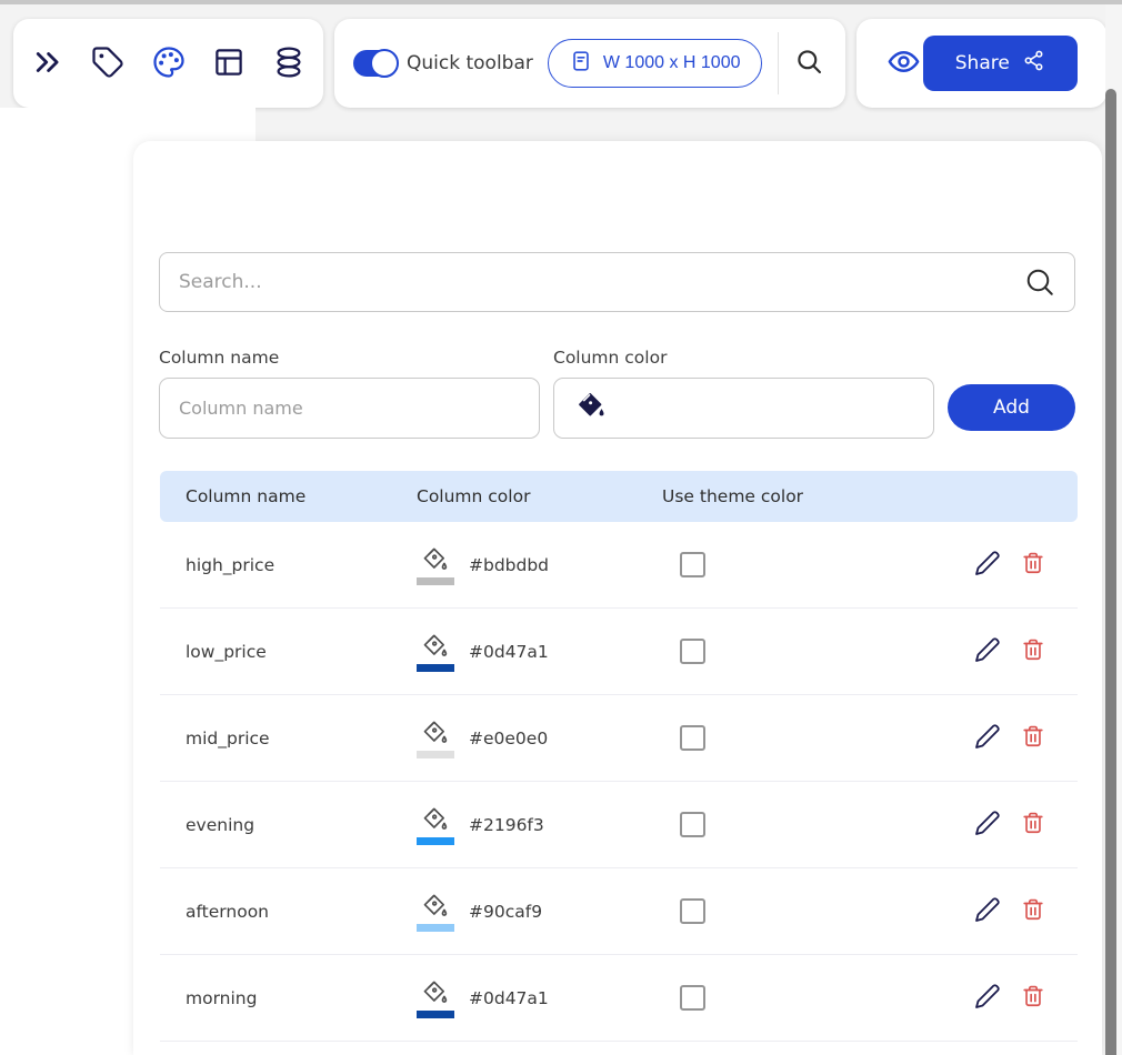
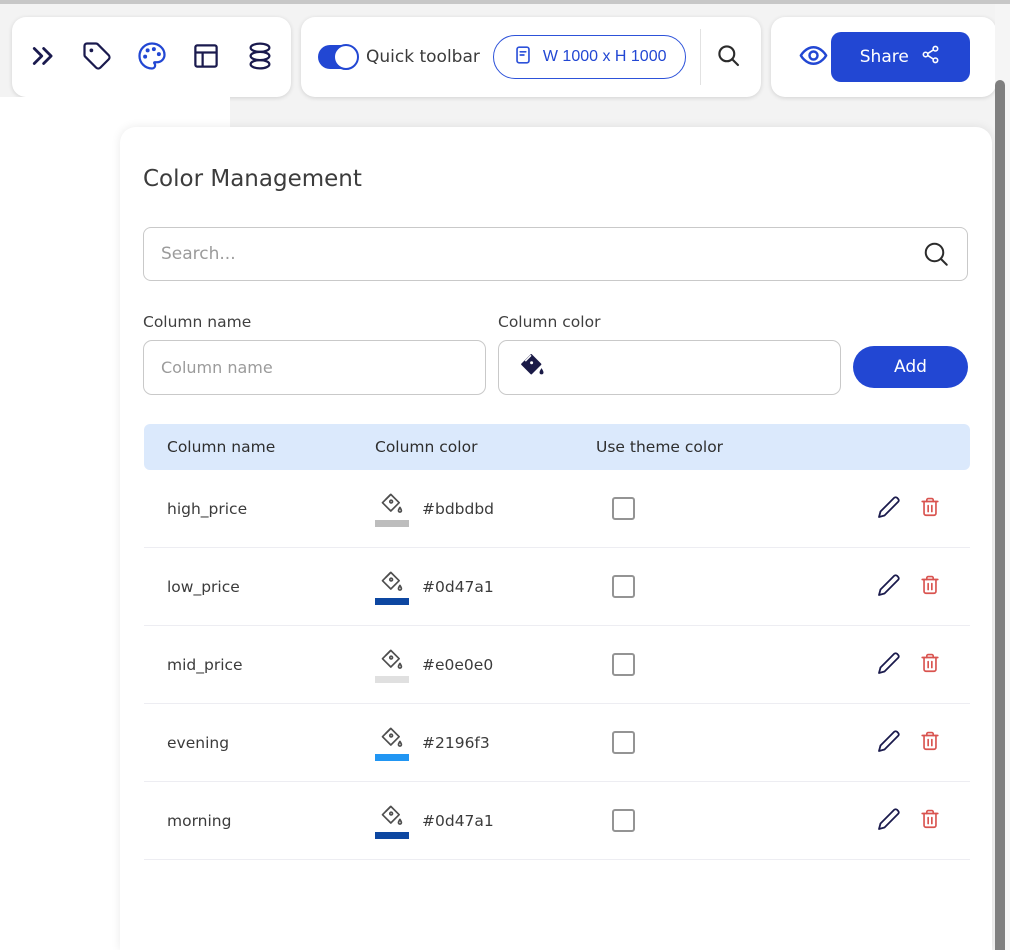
  Quick toolbar
  W 1000 x H 1000
  Share
+ Color Management
  Search...
  Column name
  Column name
  Column color
  Add
  Column name
  Column color
  Use theme color
  high_price
  #bdbdbd
  low_price
  #0d47a1
  mid_price
  #e0e0e0
  evening
  #2196f3
- afternoon
- #90caf9
  morning
  #0d47a1
